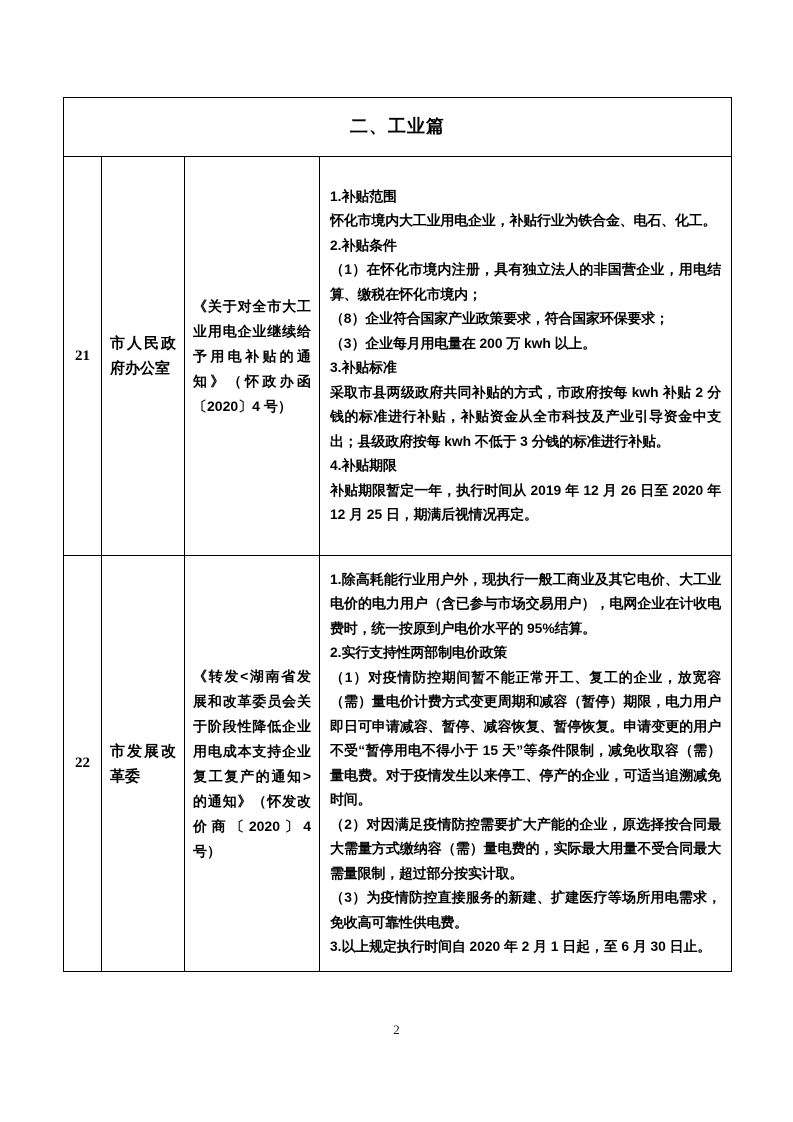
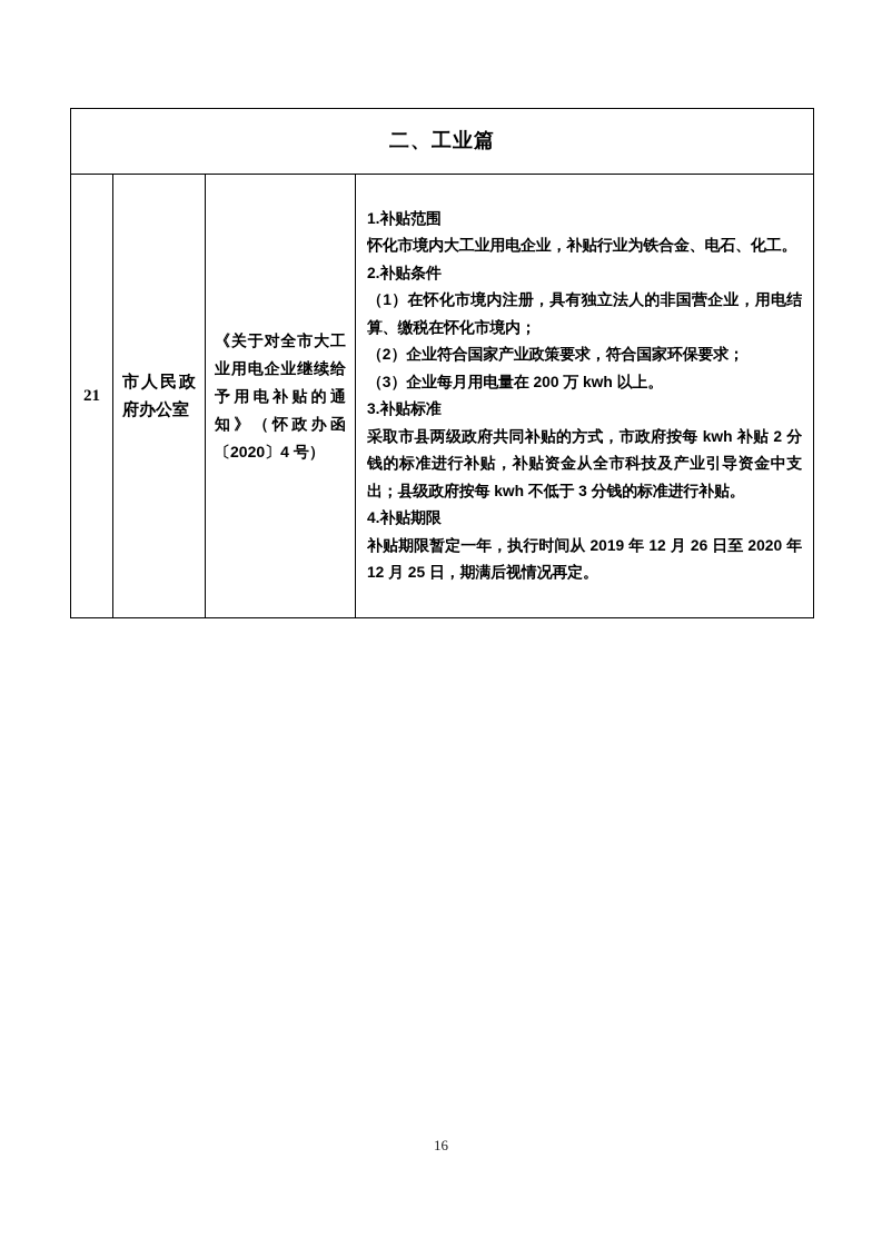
  二、工业篇
- 21	市人民政府办公室	《关于对全市大工业用电企业继续给予用电补贴的通知》（怀政办函〔2020〕4 号）	1.补贴范围 怀化市境内大工业用电企业，补贴行业为铁合金、电石、化工。 2.补贴条件 （1）在怀化市境内注册，具有独立法人的非国营企业，用电结算、缴税在怀化市境内； （8）企业符合国家产业政策要求，符合国家环保要求； （3）企业每月用电量在 200 万 kwh 以上。 3.补贴标准 采取市县两级政府共同补贴的方式，市政府按每 kwh 补贴 2 分钱的标准进行补贴，补贴资金从全市科技及产业引导资金中支出；县级政府按每 kwh 不低于 3 分钱的标准进行补贴。 4.补贴期限 补贴期限暂定一年，执行时间从 2019 年 12 月 26 日至 2020 年 12 月 25 日，期满后视情况再定。
+ 21	市人民政府办公室	《关于对全市大工业用电企业继续给予用电补贴的通知》（怀政办函〔2020〕4 号）	1.补贴范围 怀化市境内大工业用电企业，补贴行业为铁合金、电石、化工。 2.补贴条件 （1）在怀化市境内注册，具有独立法人的非国营企业，用电结算、缴税在怀化市境内； （2）企业符合国家产业政策要求，符合国家环保要求； （3）企业每月用电量在 200 万 kwh 以上。 3.补贴标准 采取市县两级政府共同补贴的方式，市政府按每 kwh 补贴 2 分钱的标准进行补贴，补贴资金从全市科技及产业引导资金中支出；县级政府按每 kwh 不低于 3 分钱的标准进行补贴。 4.补贴期限 补贴期限暂定一年，执行时间从 2019 年 12 月 26 日至 2020 年 12 月 25 日，期满后视情况再定。
- 22	市发展改革委	《转发<湖南省发展和改革委员会关于阶段性降低企业用电成本支持企业复工复产的通知>的通知》（怀发改价商〔2020〕4 号）	1.除高耗能行业用户外，现执行一般工商业及其它电价、大工业电价的电力用户（含已参与市场交易用户），电网企业在计收电费时，统一按原到户电价水平的 95%结算。 2.实行支持性两部制电价政策 （1）对疫情防控期间暂不能正常开工、复工的企业，放宽容（需）量电价计费方式变更周期和减容（暂停）期限，电力用户即日可申请减容、暂停、减容恢复、暂停恢复。申请变更的用户不受“暂停用电不得小于 15 天”等条件限制，减免收取容（需）量电费。对于疫情发生以来停工、停产的企业，可适当追溯减免时间。 （2）对因满足疫情防控需要扩大产能的企业，原选择按合同最大需量方式缴纳容（需）量电费的，实际最大用量不受合同最大需量限制，超过部分按实计取。 （3）为疫情防控直接服务的新建、扩建医疗等场所用电需求，免收高可靠性供电费。 3.以上规定执行时间自 2020 年 2 月 1 日起，至 6 月 30 日止。
- 2
+ 16
